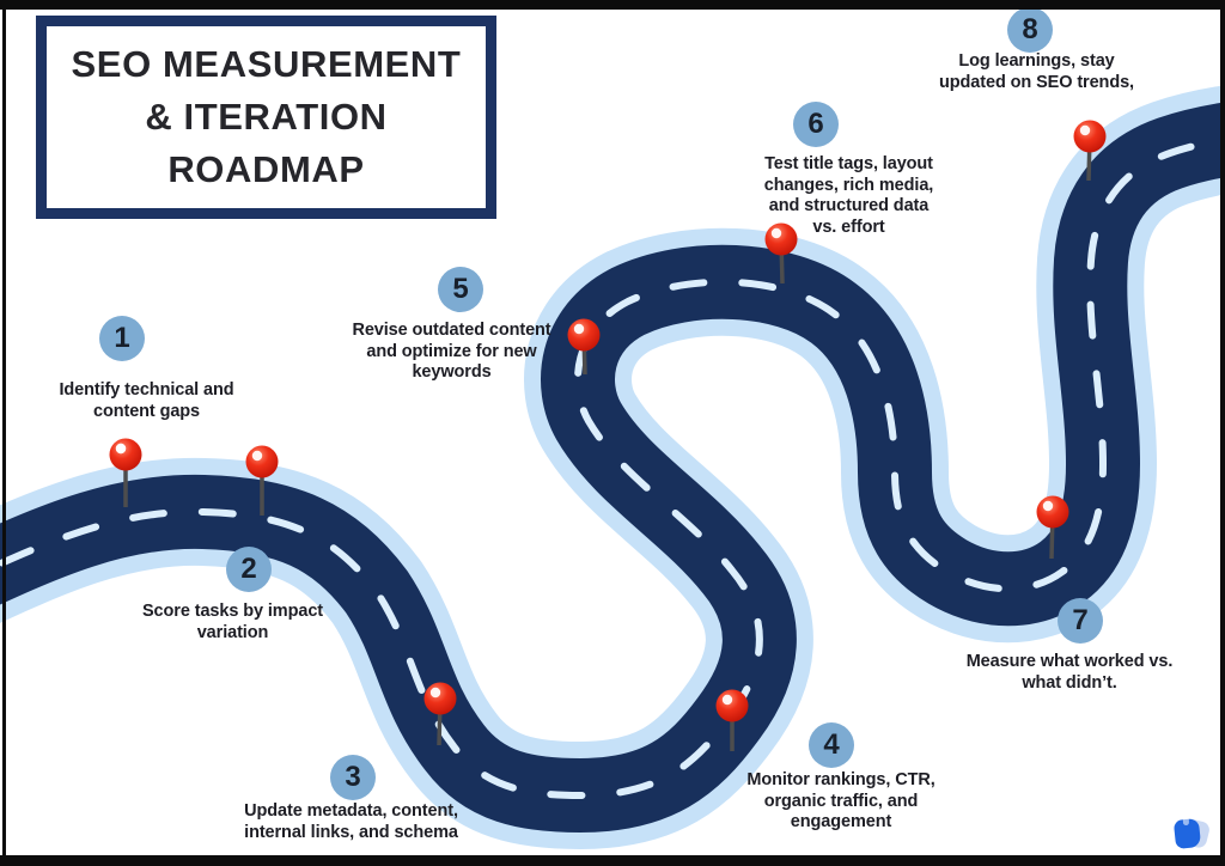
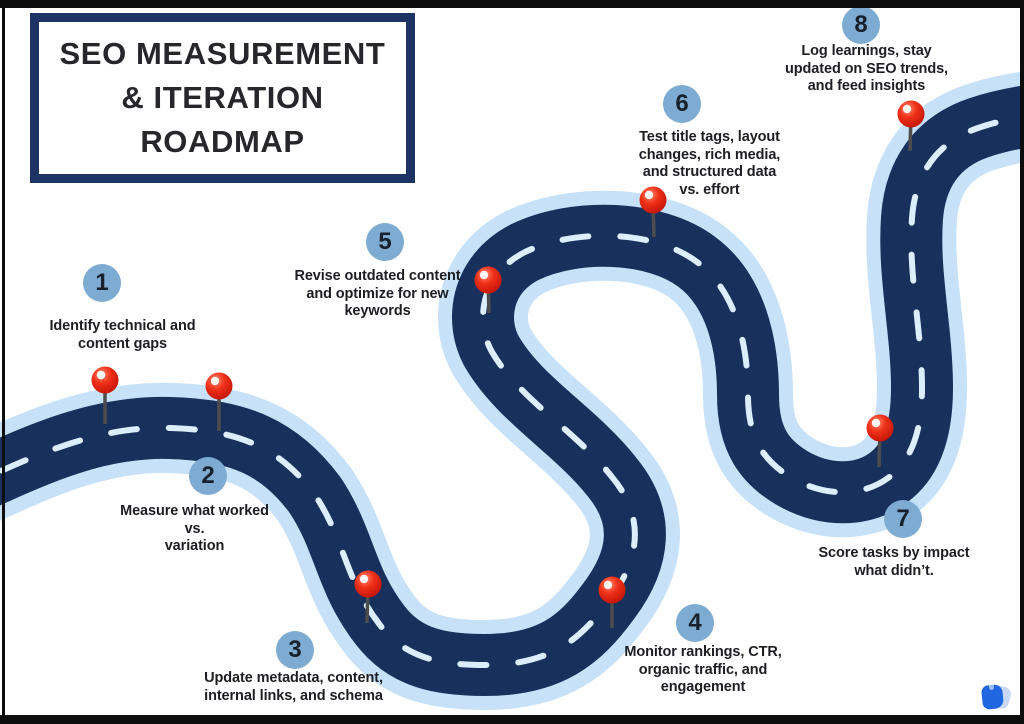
  SEO MEASUREMENT
  & ITERATION
  ROADMAP
  1
  Identify technical and
  content gaps
  2
- Score tasks by impact
+ Measure what worked vs.
  variation
  3
  Update metadata, content,
  internal links, and schema
  4
  Monitor rankings, CTR,
  organic traffic, and
  engagement
  5
  Revise outdated content
  and optimize for new
  keywords
  6
  Test title tags, layout
  changes, rich media,
  and structured data
  vs. effort
  7
- Measure what worked vs.
+ Score tasks by impact
  what didn’t.
  8
  Log learnings, stay
  updated on SEO trends,
+ and feed insights
